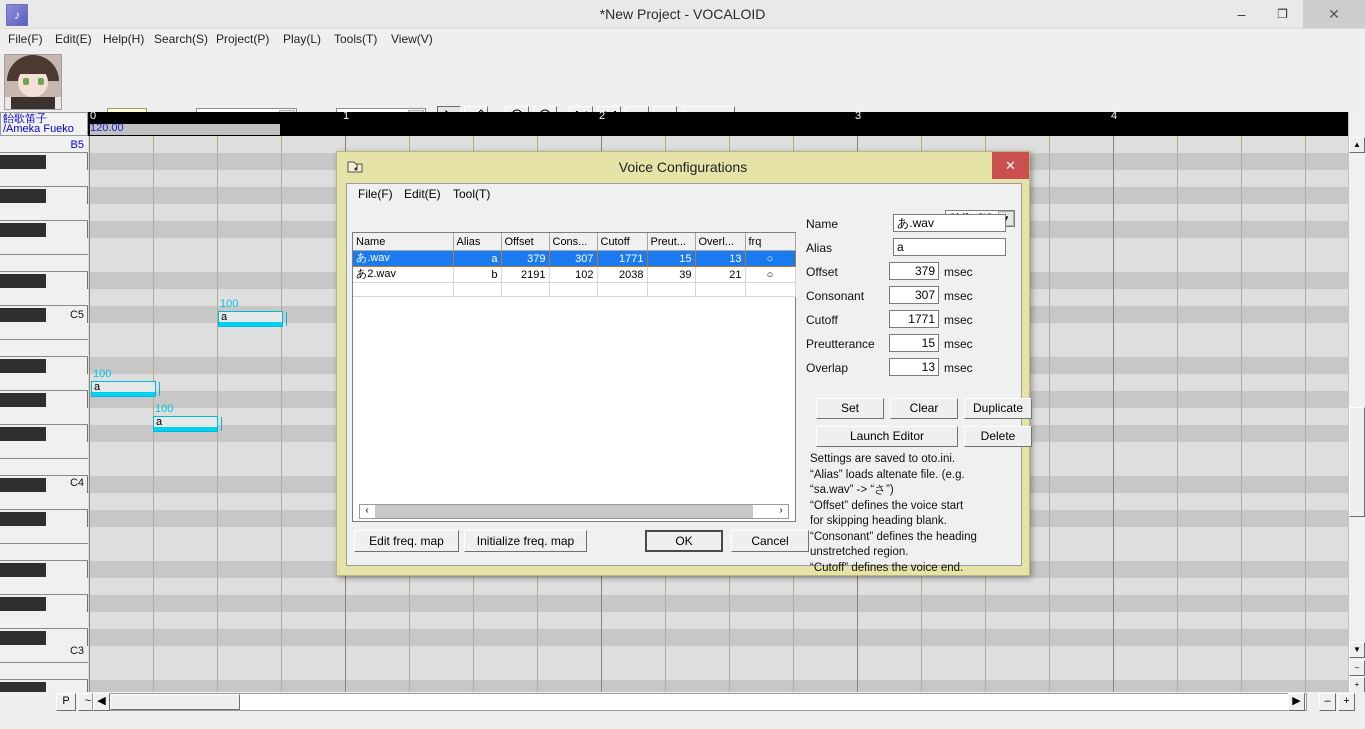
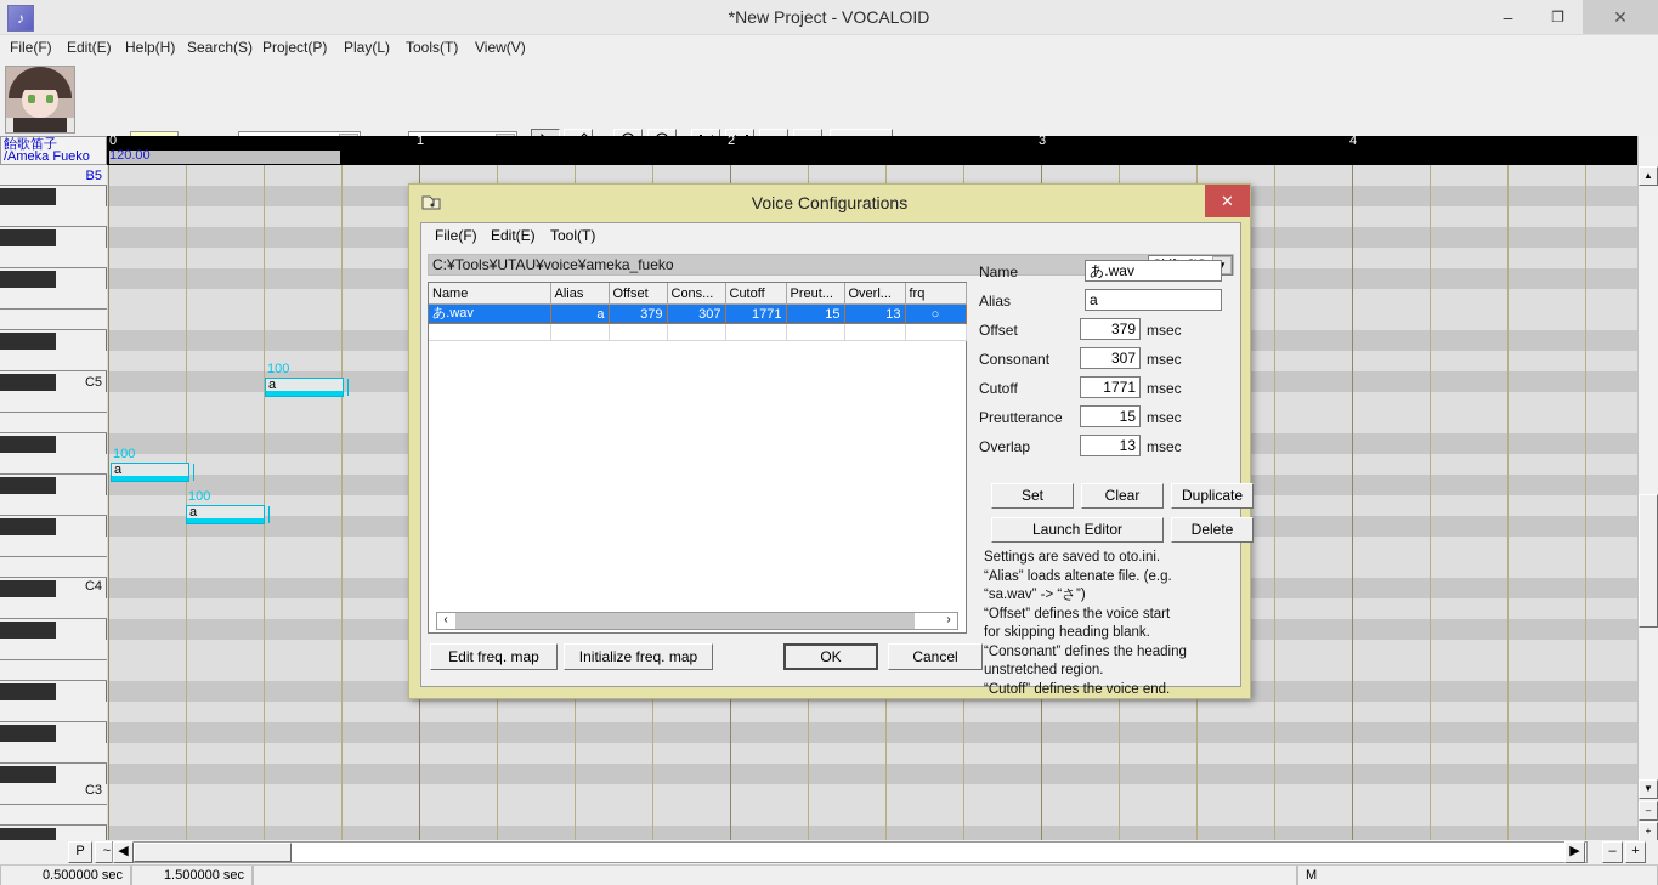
  ♪
  *New Project - VOCALOID
  –
  ❐
  ✕
  File(F)
  Edit(E)
  Help(H)
  Search(S)
  Project(P)
  Play(L)
  Tools(T)
  View(V)
  飴歌笛子
  /Ameka Fueko
  0
  1
  2
  3
  4
  120.00
  B5
  C5
  C4
  C3
  a
  100
  a
  100
  a
  100
  ▲
  ▼
  –
  +
  P
  ~
  ◀
  ▶
  –
  +
+ 0.500000 sec
+ 1.500000 sec
+ M
  Voice Configurations
  ✕
  File(F)
  Edit(E)
  Tool(T)
+ C:¥Tools¥UTAU¥voice¥ameka_fueko
  Name	Alias	Offset	Cons...	Cutoff	Preut...	Overl...	frq
  あ.wav	a	379	307	1771	15	13	○
- あ2.wav	b	2191	102	2038	39	21	○
  ‹
  ›
  Name
  あ.wav
  Alias
  a
  Offset
  379
  msec
  Consonant
  307
  msec
  Cutoff
  1771
  msec
  Preutterance
  15
  msec
  Overlap
  13
  msec
  Set
  Clear
  Duplicate
  Launch Editor
  Delete
  Settings are saved to oto.ini.
  “Alias” loads altenate file. (e.g.
  “sa.wav” -> “さ”)
  “Offset” defines the voice start
  for skipping heading blank.
  “Consonant” defines the heading
  unstretched region.
  “Cutoff” defines the voice end.
  Edit freq. map
  Initialize freq. map
  OK
  Cancel
